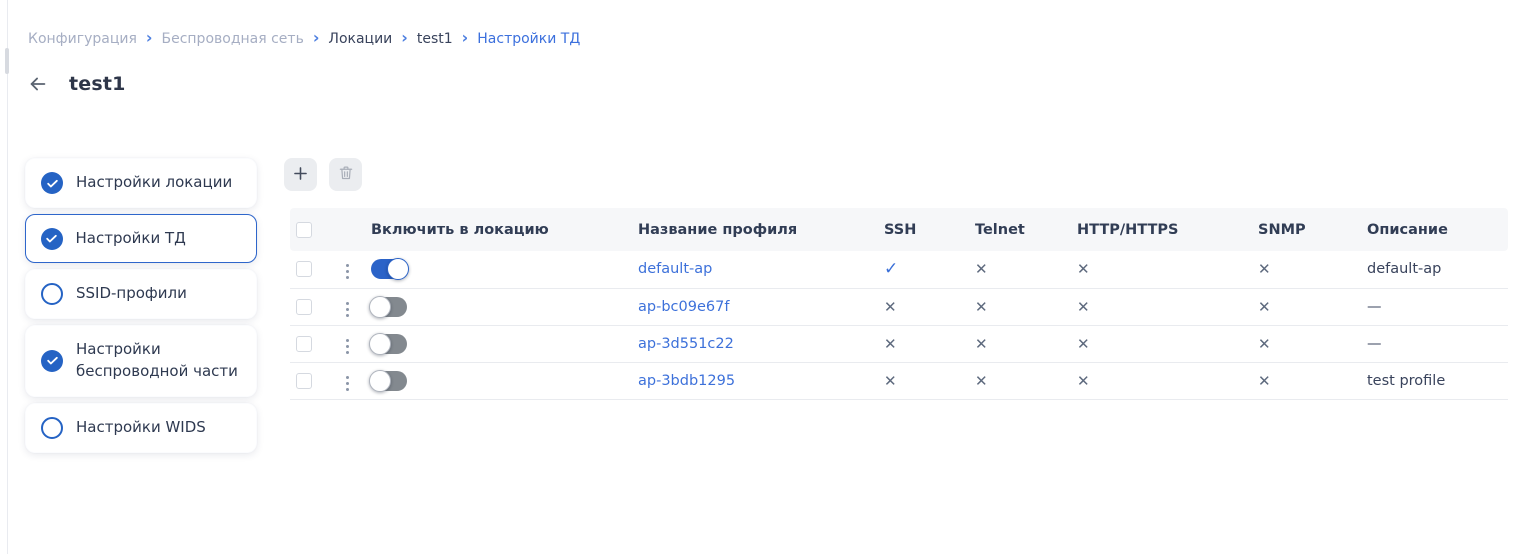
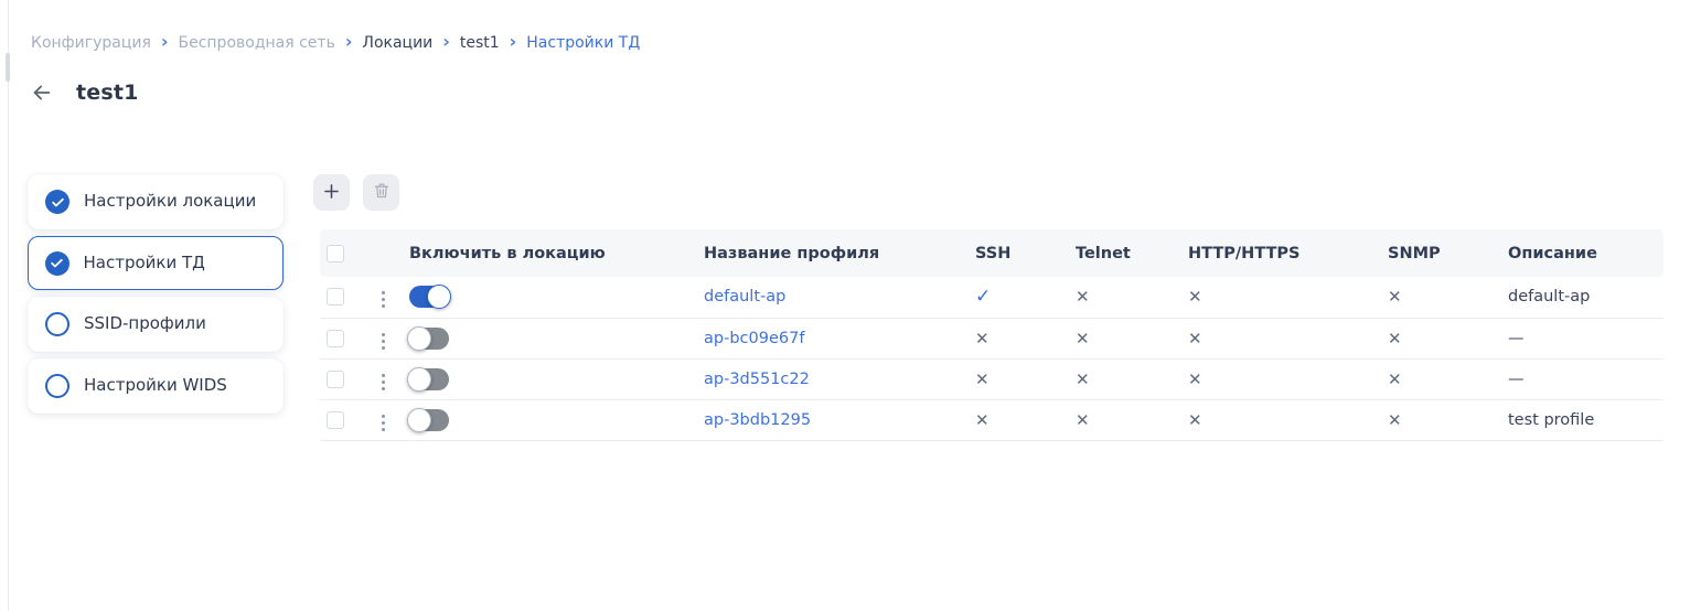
  Конфигурация
  ›
  Беспроводная сеть
  ›
  Локации
  ›
  test1
  ›
  Настройки ТД
  test1
  Настройки локации
  Настройки ТД
  SSID-профили
- Настройки беспроводной части
  Настройки WIDS
  		Включить в локацию	Название профиля	SSH	Telnet	HTTP/HTTPS	SNMP	Описание
  			default-ap	✓	✕	✕	✕	default-ap
  			ap-bc09e67f	✕	✕	✕	✕	—
  			ap-3d551c22	✕	✕	✕	✕	—
  			ap-3bdb1295	✕	✕	✕	✕	test profile
